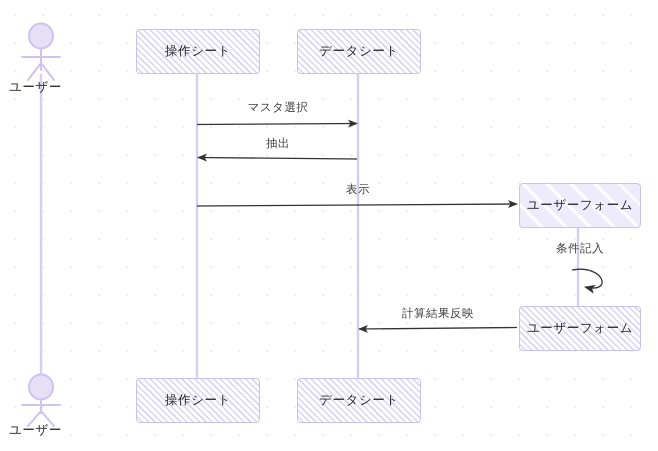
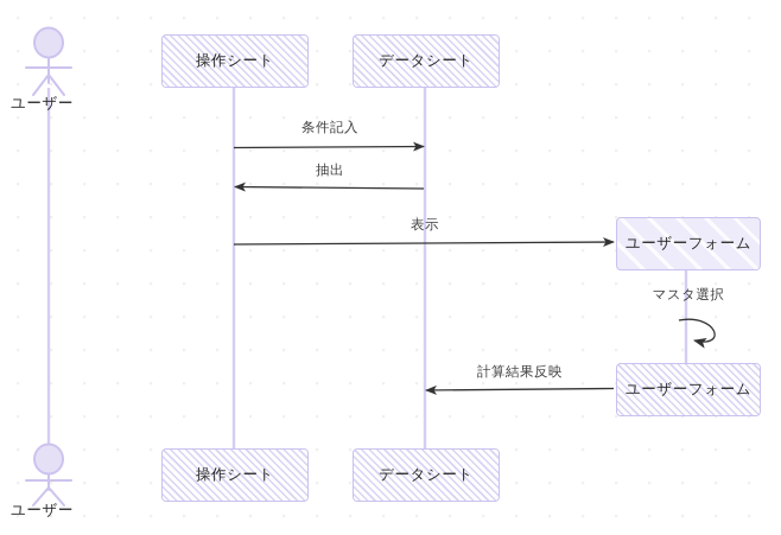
  操作シート
  データシート
  ユーザーフォーム
  ユーザーフォーム
  操作シート
  データシート
  ユーザー
  ユーザー
- マスタ選択
+ 条件記入
  抽出
  表示
- 条件記入
+ マスタ選択
  計算結果反映
